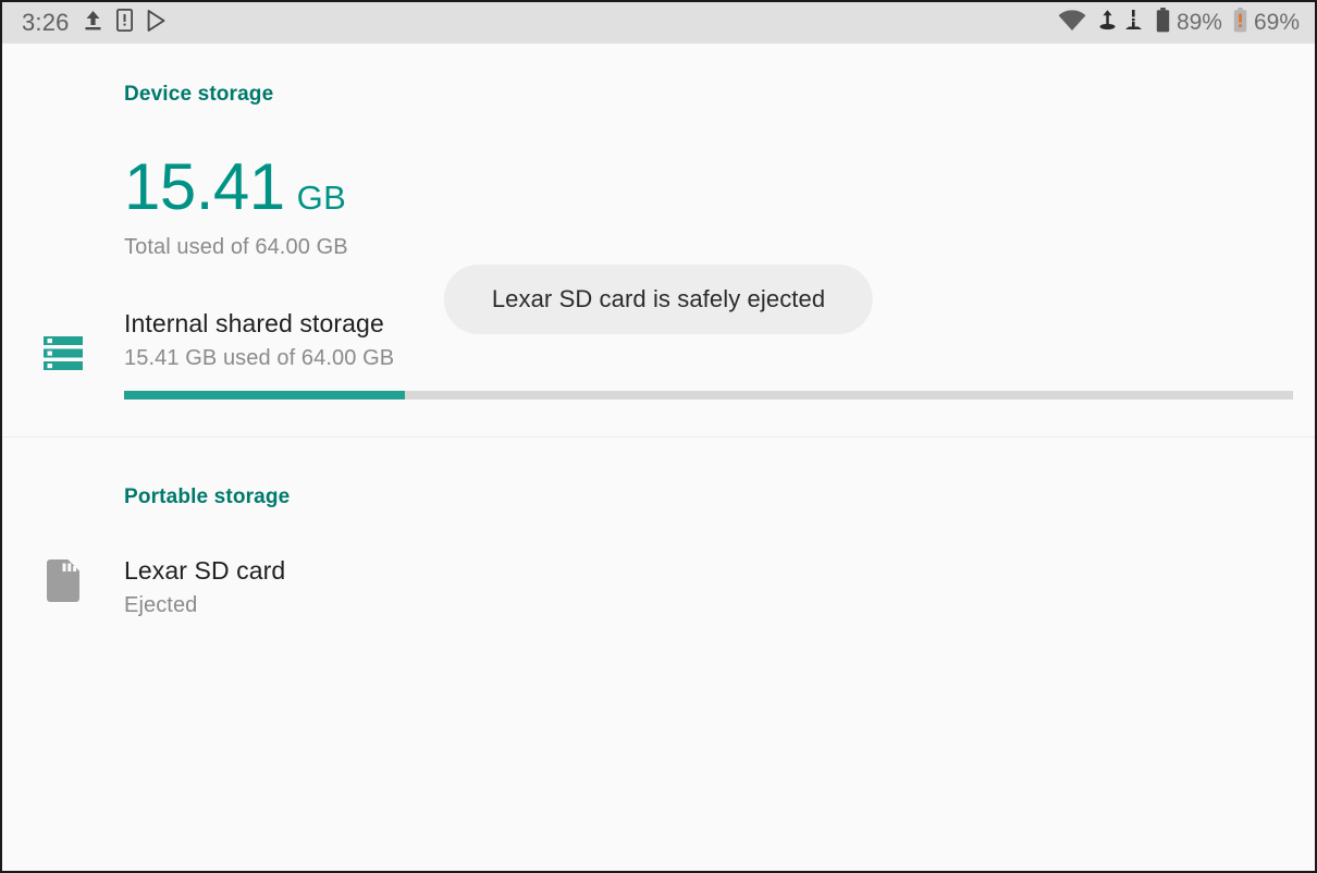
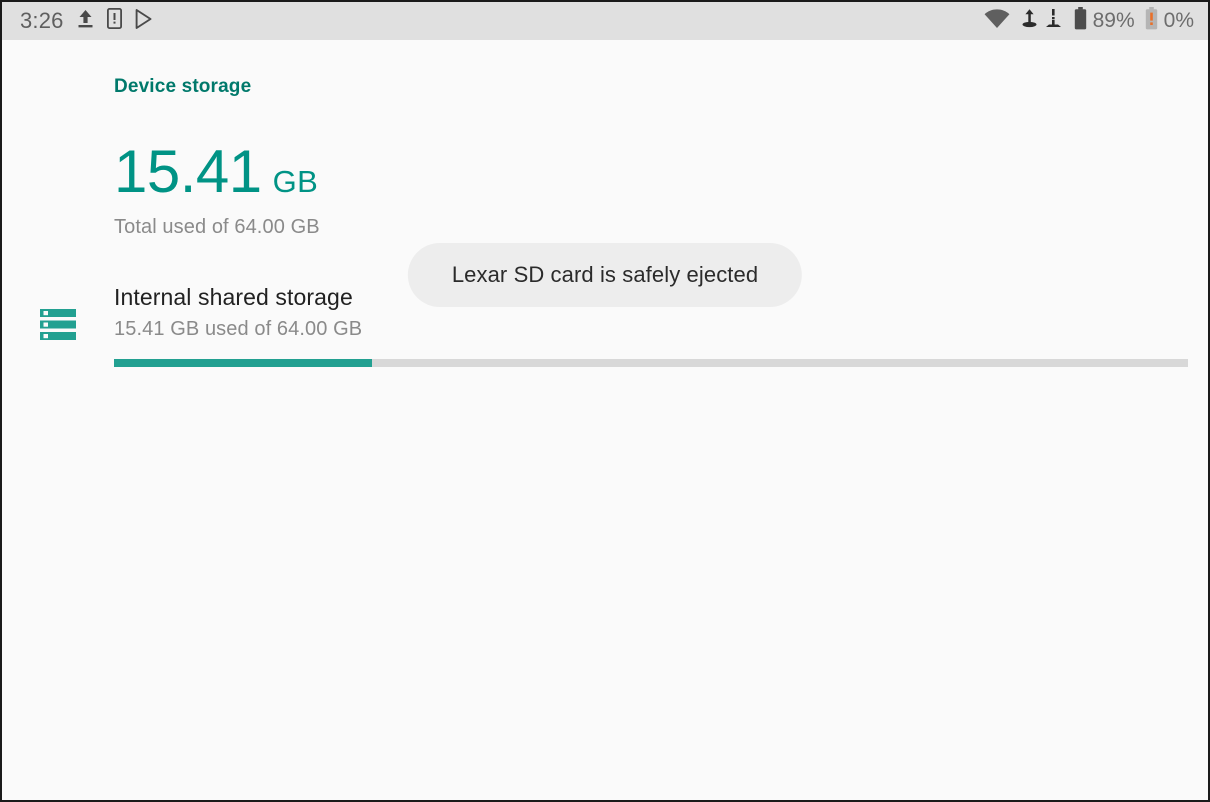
  3:26
  89%
- 69%
+ 0%
  Device storage
  15.41
  GB
  Total used of 64.00 GB
  Internal shared storage
  15.41 GB used of 64.00 GB
- Portable storage
- Lexar SD card
- Ejected
  Lexar SD card is safely ejected
